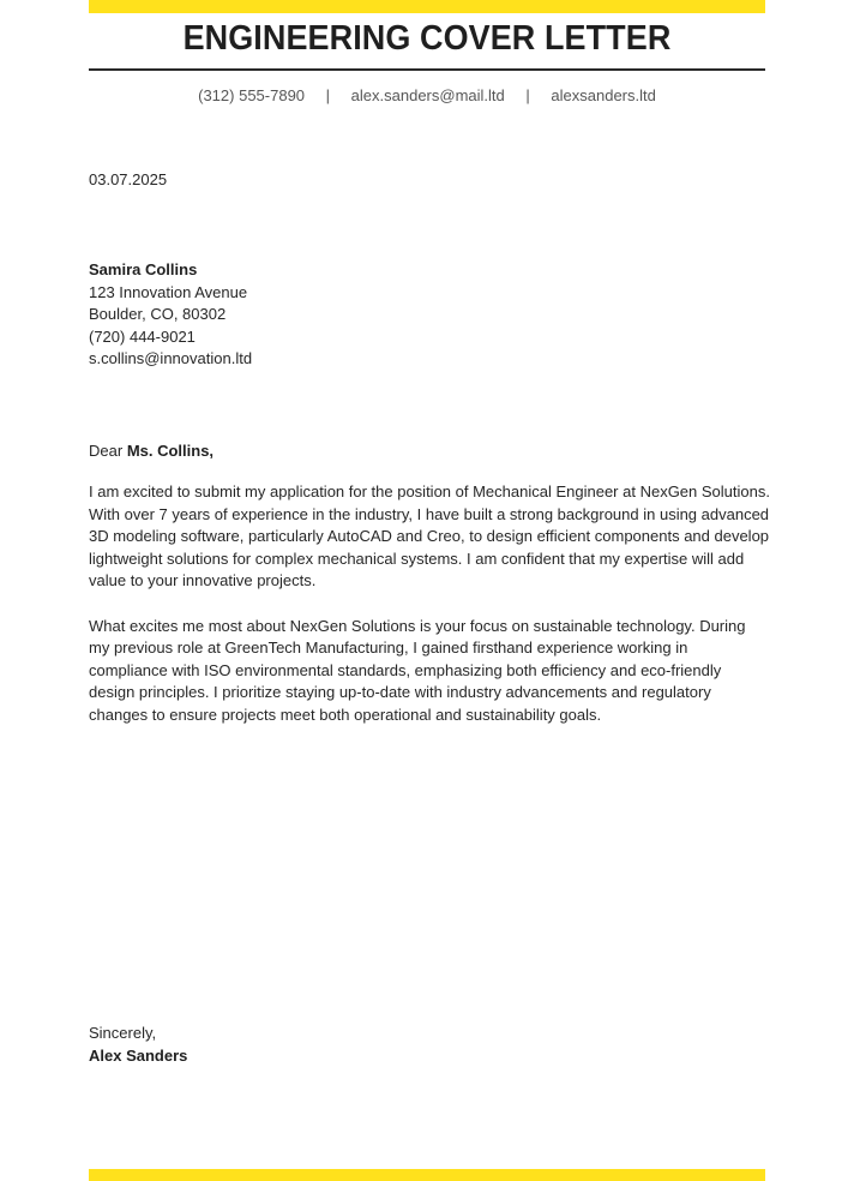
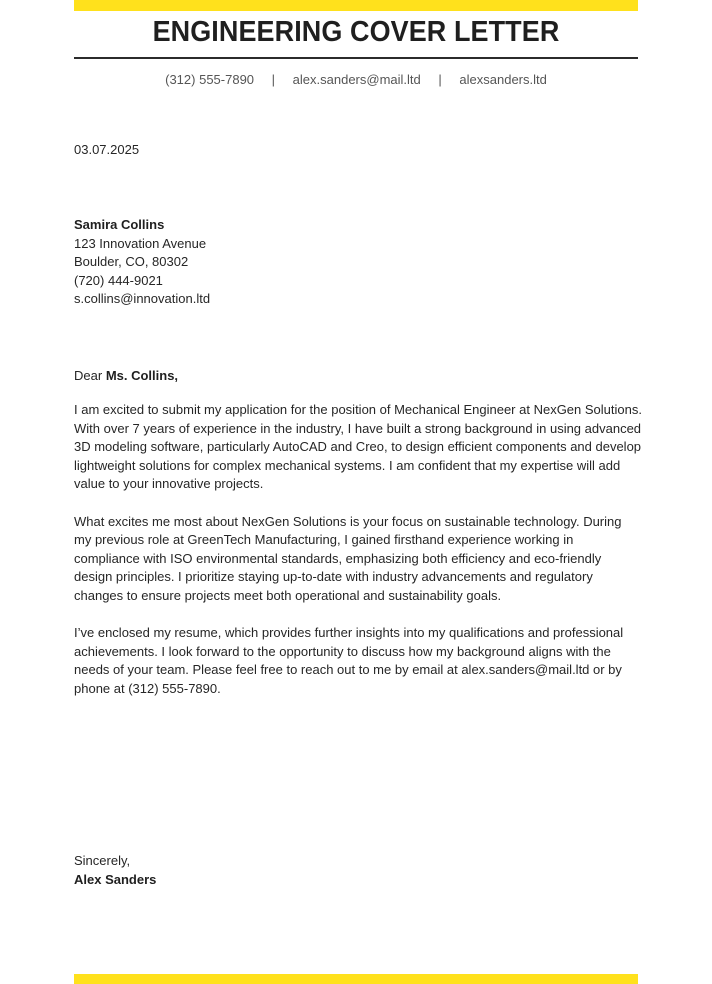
  ENGINEERING COVER LETTER
  (312) 555-7890 | alex.sanders@mail.ltd | alexsanders.ltd
  03.07.2025
  Samira Collins
  123 Innovation Avenue
  Boulder, CO, 80302
  (720) 444-9021
  s.collins@innovation.ltd
  Dear Ms. Collins,
  I am excited to submit my application for the position of Mechanical Engineer at NexGen Solutions. With over 7 years of experience in the industry, I have built a strong background in using advanced 3D modeling software, particularly AutoCAD and Creo, to design efficient components and develop lightweight solutions for complex mechanical systems. I am confident that my expertise will add value to your innovative projects.
  What excites me most about NexGen Solutions is your focus on sustainable technology. During my previous role at GreenTech Manufacturing, I gained firsthand experience working in compliance with ISO environmental standards, emphasizing both efficiency and eco-friendly design principles. I prioritize staying up-to-date with industry advancements and regulatory changes to ensure projects meet both operational and sustainability goals.
+ I’ve enclosed my resume, which provides further insights into my qualifications and professional achievements. I look forward to the opportunity to discuss how my background aligns with the needs of your team. Please feel free to reach out to me by email at alex.sanders@mail.ltd or by phone at (312) 555-7890.
  Sincerely,
  Alex Sanders
